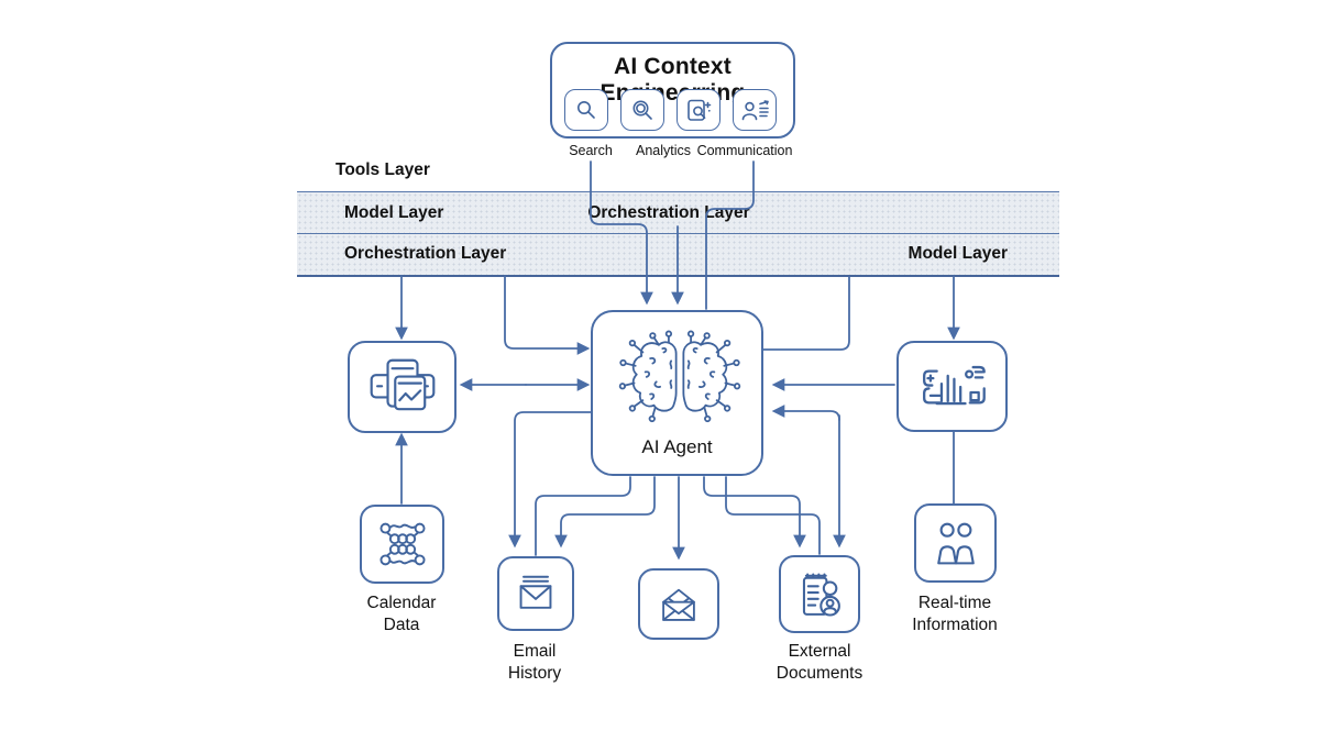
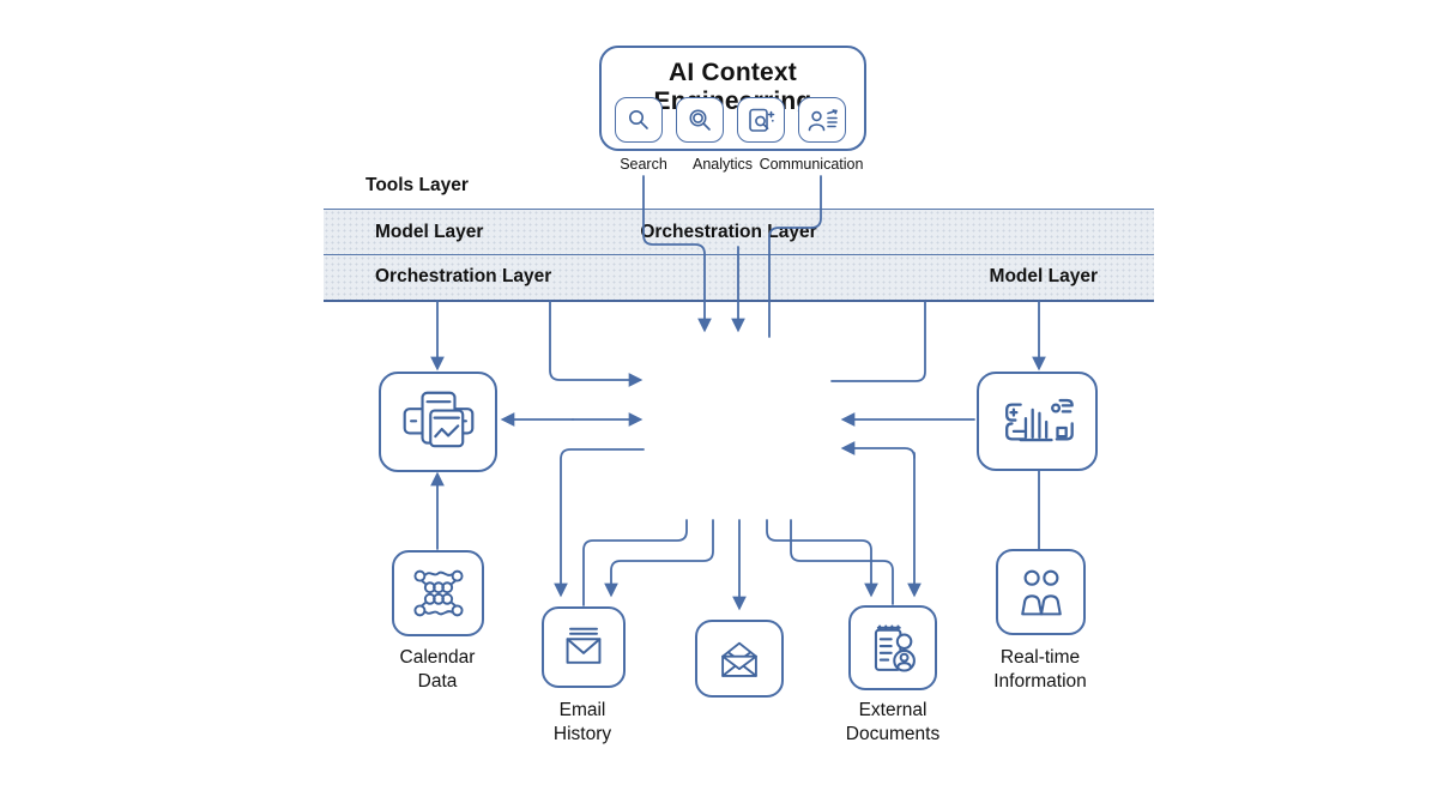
  Tools Layer
  Model Layer
  Orchestration Layer
  Orchestration Layer
  Model Layer
  Search
  Analytics
  Communication
- AI Agent
  Calendar
  Data
  Real-time
  Information
  Email
  History
  External
  Documents
